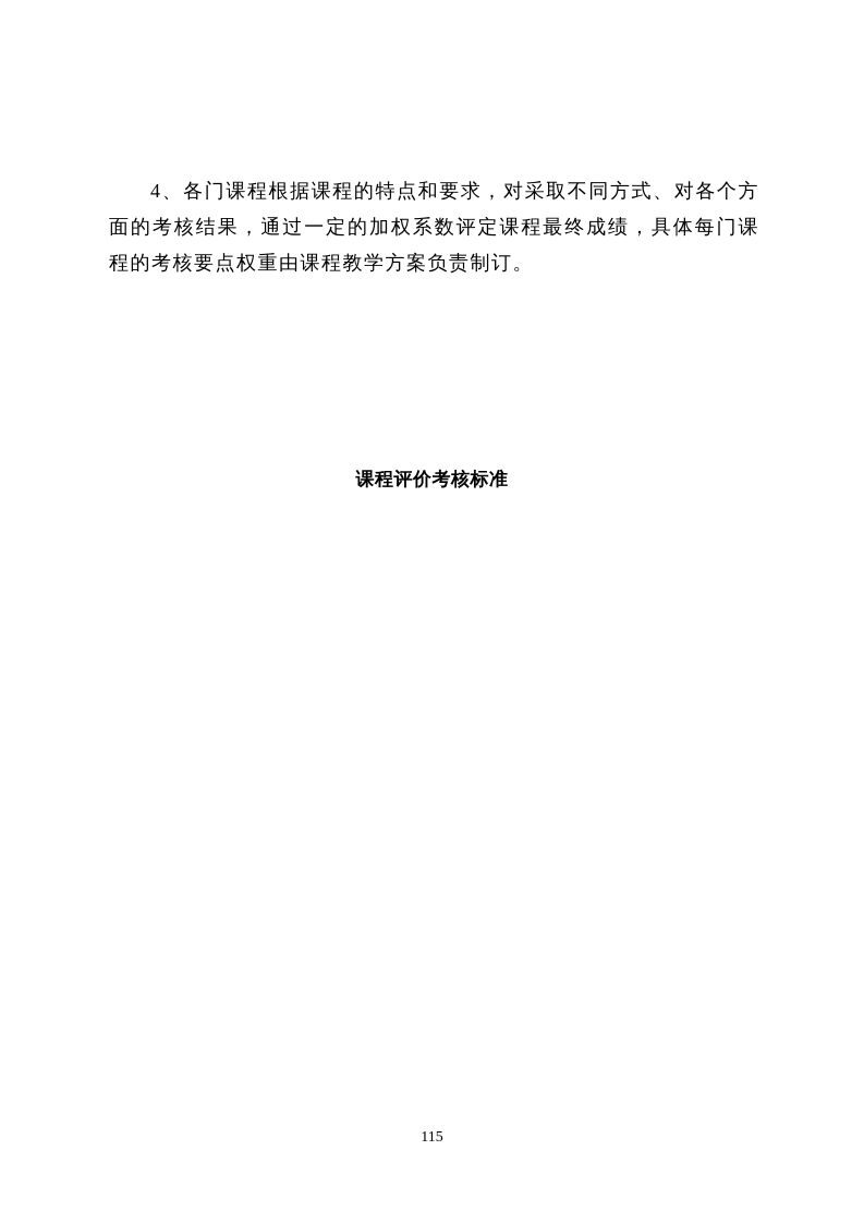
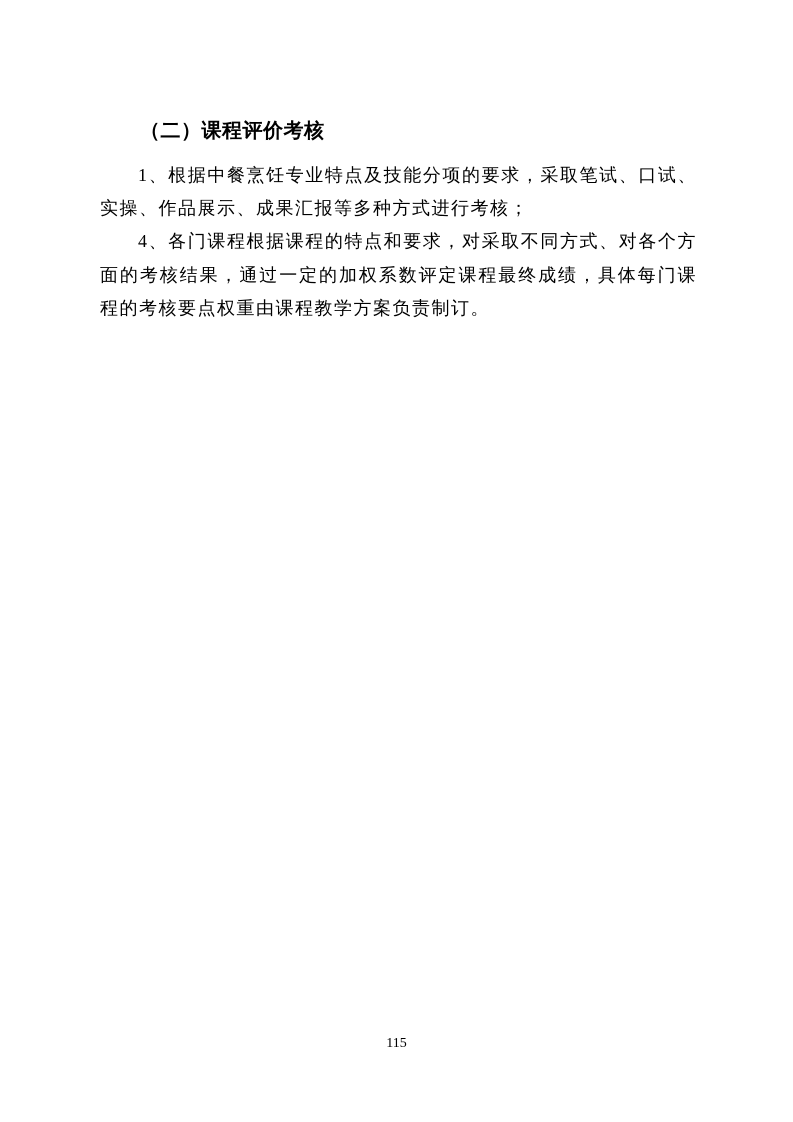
+ （二）课程评价考核
+ 1、根据中餐烹饪专业特点及技能分项的要求，采取笔试、口试、实操、作品展示、成果汇报等多种方式进行考核；
  4、各门课程根据课程的特点和要求，对采取不同方式、对各个方面的考核结果，通过一定的加权系数评定课程最终成绩，具体每门课程的考核要点权重由课程教学方案负责制订。
- 课程评价考核标准
  115
